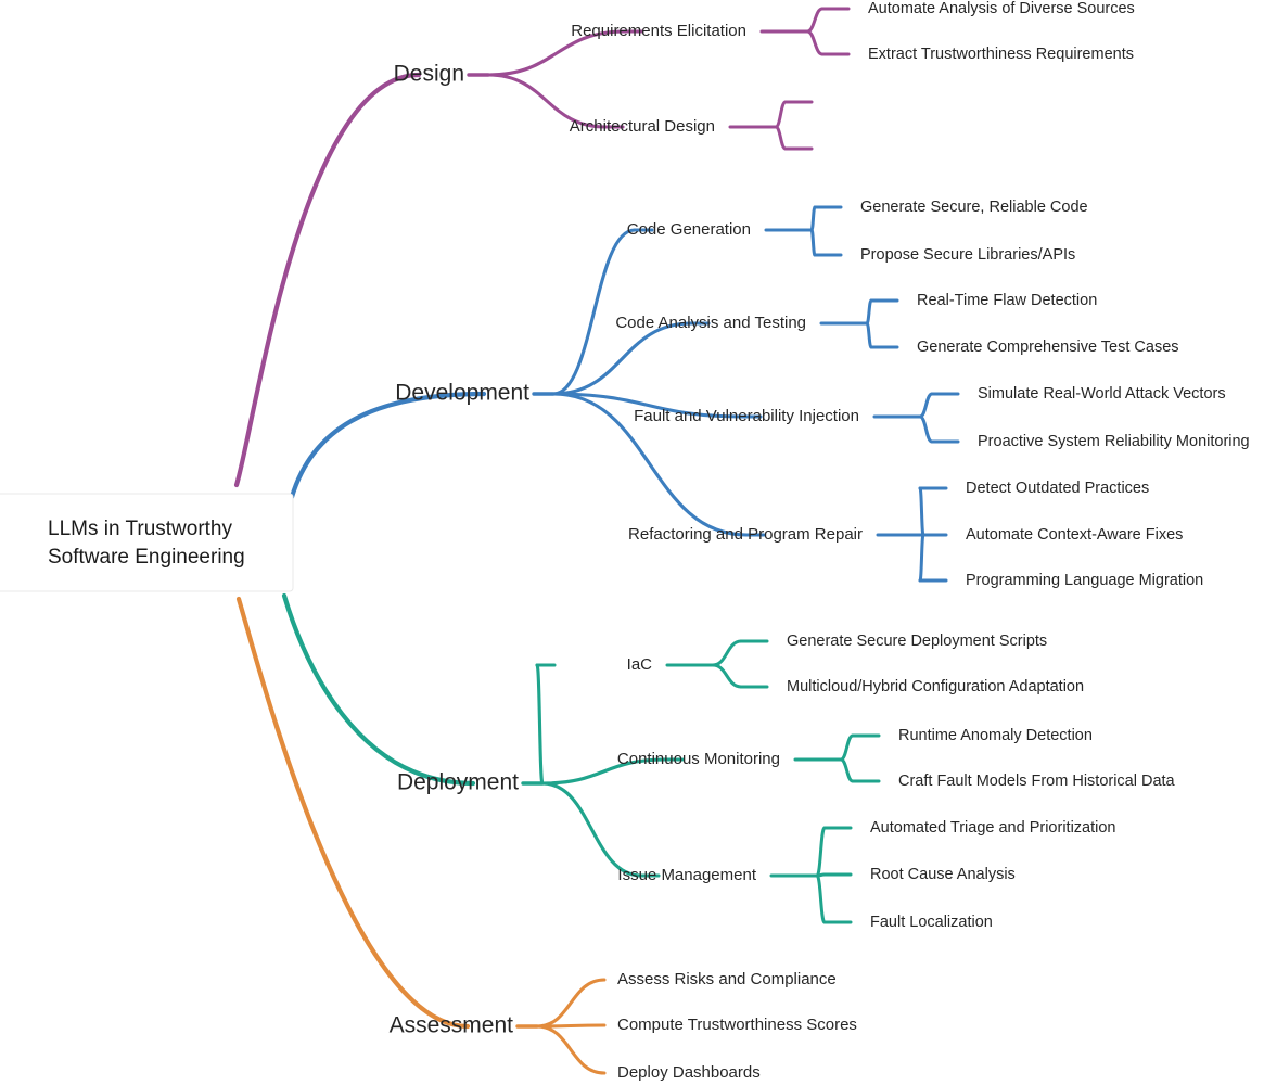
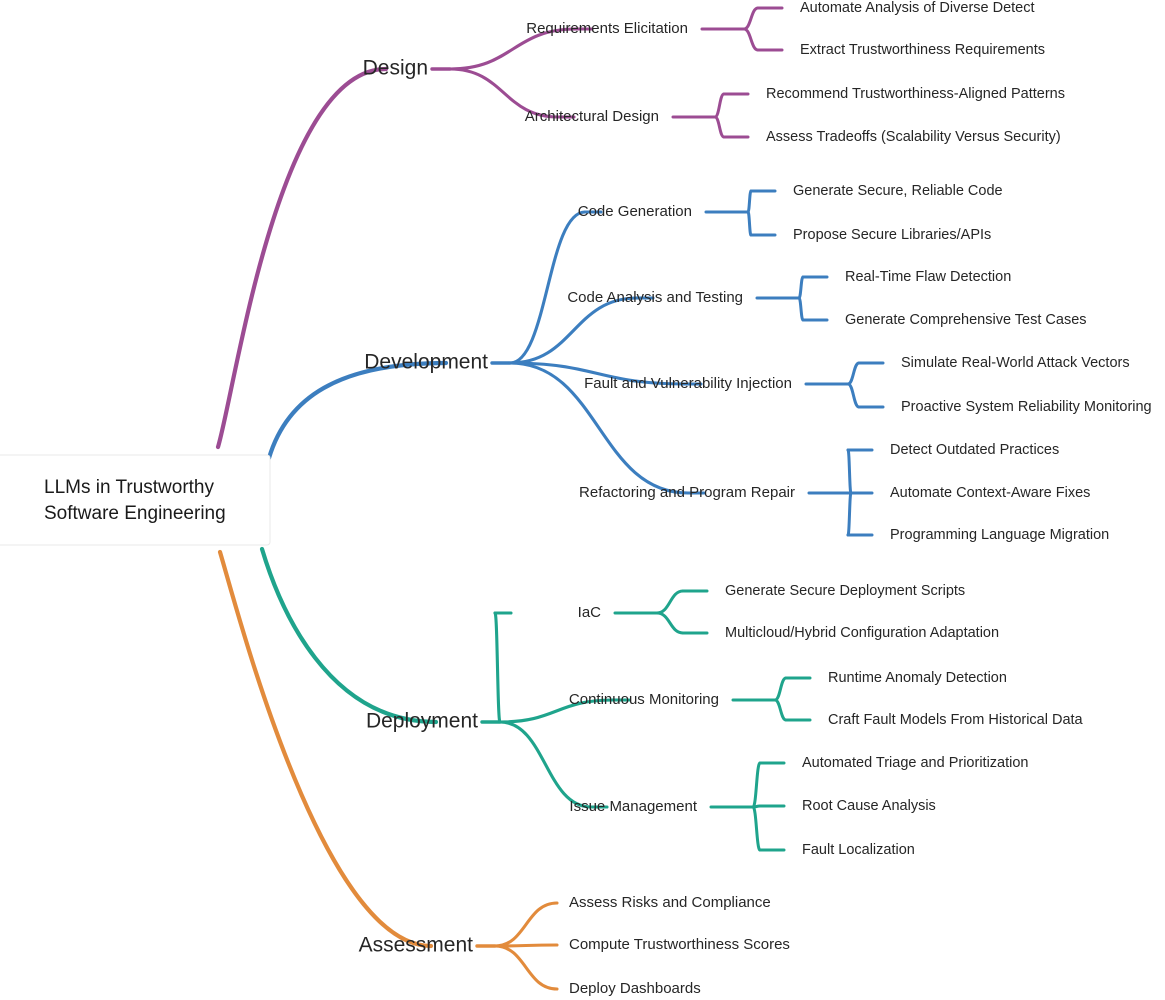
  LLMs in Trustworthy
  Software Engineering
  Design
  Requirements Elicitation
- Automate Analysis of Diverse Sources
+ Automate Analysis of Diverse Detect
  Extract Trustworthiness Requirements
  Architectural Design
+ Recommend Trustworthiness-Aligned Patterns
+ Assess Tradeoffs (Scalability Versus Security)
  Development
  Code Generation
  Generate Secure, Reliable Code
  Propose Secure Libraries/APIs
  Code Analysis and Testing
  Real-Time Flaw Detection
  Generate Comprehensive Test Cases
  Fault and Vulnerability Injection
  Simulate Real-World Attack Vectors
  Proactive System Reliability Monitoring
  Refactoring and Program Repair
  Detect Outdated Practices
  Automate Context-Aware Fixes
  Programming Language Migration
  Deployment
  IaC
  Generate Secure Deployment Scripts
  Multicloud/Hybrid Configuration Adaptation
  Continuous Monitoring
  Runtime Anomaly Detection
  Craft Fault Models From Historical Data
  Issue Management
  Automated Triage and Prioritization
  Root Cause Analysis
  Fault Localization
  Assessment
  Assess Risks and Compliance
  Compute Trustworthiness Scores
  Deploy Dashboards
